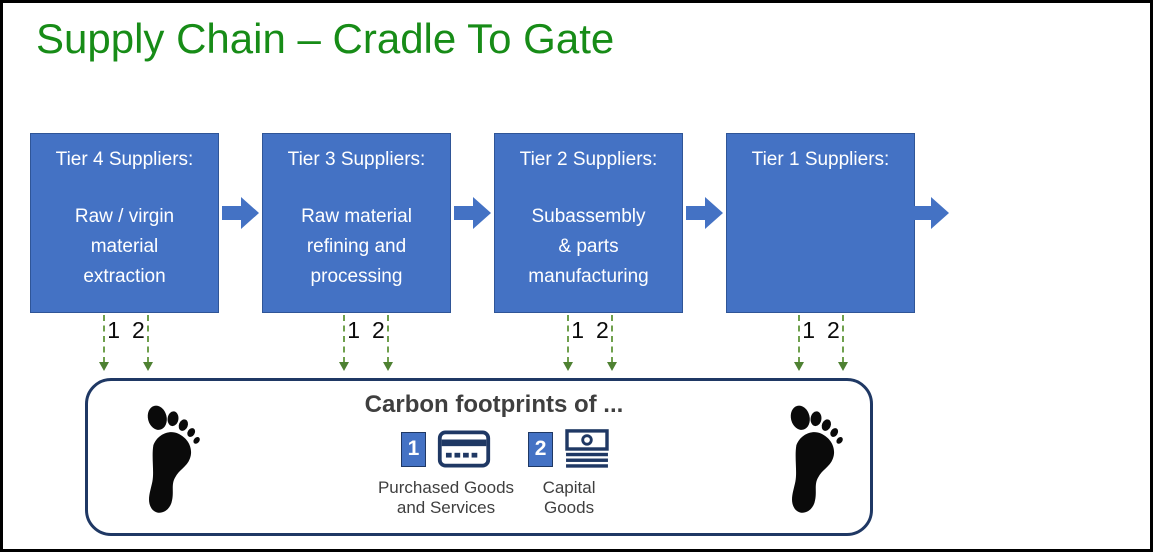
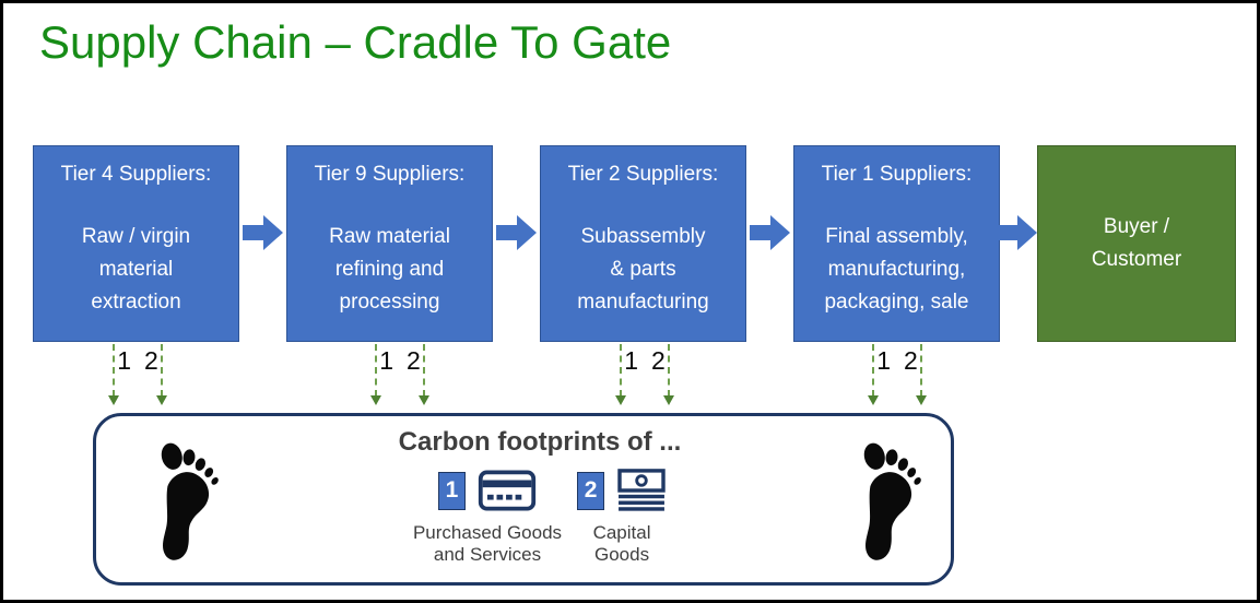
  Supply Chain – Cradle To Gate
  Tier 4 Suppliers:
  Raw / virgin
  material
  extraction
- Tier 3 Suppliers:
+ Tier 9 Suppliers:
  Raw material
  refining and
  processing
  Tier 2 Suppliers:
  Subassembly
  & parts
  manufacturing
  Tier 1 Suppliers:
+ Final assembly,
+ manufacturing,
+ packaging, sale
+ Buyer /
+ Customer
  1
  2
  1
  2
  1
  2
  1
  2
  Carbon footprints of ...
  1
  Purchased Goods
  and Services
  2
  Capital
  Goods
